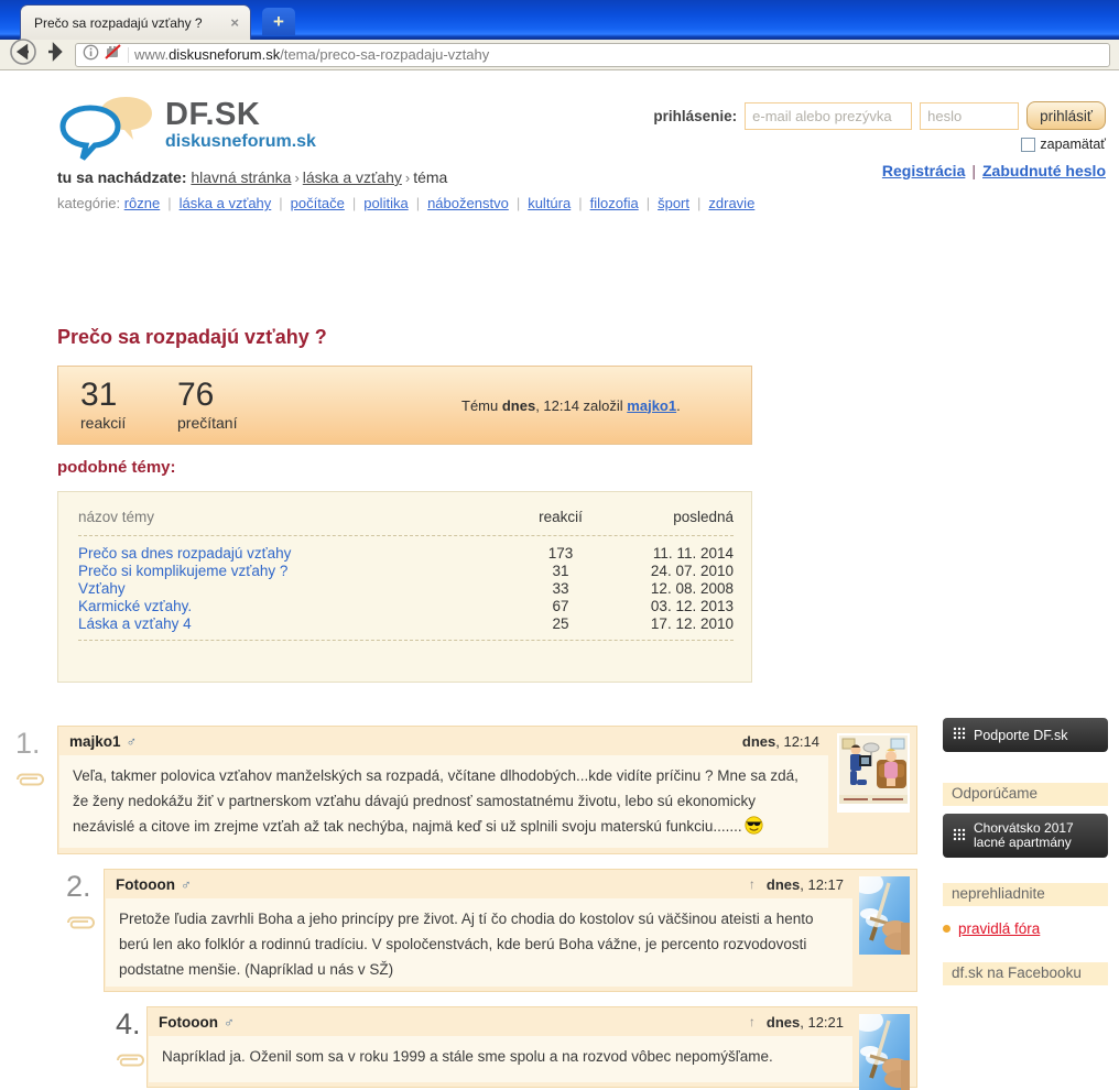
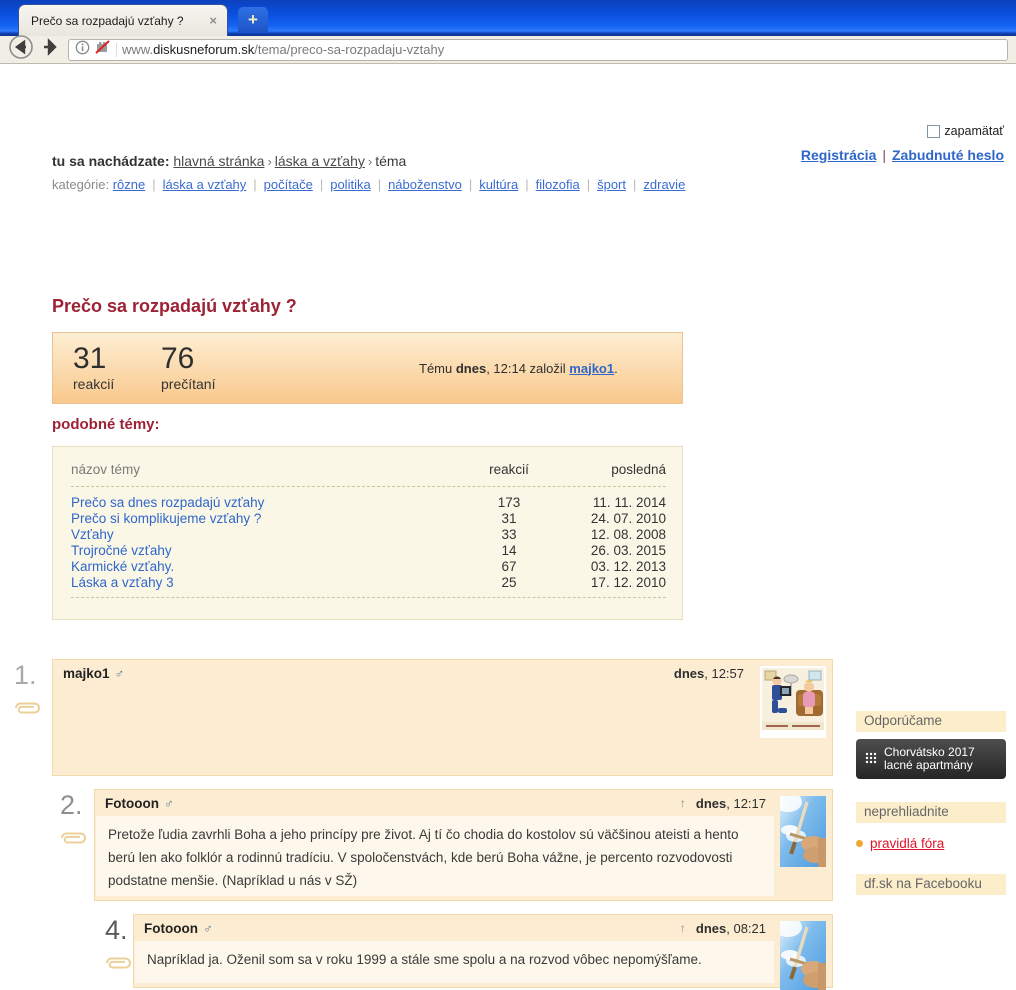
  Prečo sa rozpadajú vzťahy ?
  ×
  +
  www.diskusneforum.sk/tema/preco-sa-rozpadaju-vztahy
- DF.SK
- diskusneforum.sk
- prihlásenie:
- e-mail alebo prezývka
- heslo
- prihlásiť
  zapamätať
  Registrácia | Zabudnuté heslo
  tu sa nachádzate: hlavná stránka › láska a vzťahy › téma
  kategórie: rôzne | láska a vzťahy | počítače | politika | náboženstvo | kultúra | filozofia | šport | zdravie
  Prečo sa rozpadajú vzťahy ?
  31
  reakcií
  76
  prečítaní
  Tému dnes, 12:14 založil majko1.
  podobné témy:
  názov témy
  reakcií
  posledná
  Prečo sa dnes rozpadajú vzťahy
  173
  11. 11. 2014
  Prečo si komplikujeme vzťahy ?
  31
  24. 07. 2010
  Vzťahy
  33
  12. 08. 2008
+ Trojročné vzťahy
+ 14
+ 26. 03. 2015
  Karmické vzťahy.
  67
  03. 12. 2013
- Láska a vzťahy 4
+ Láska a vzťahy 3
  25
  17. 12. 2010
  1.
  majko1 ♂
- dnes, 12:14
+ dnes, 12:57
- Veľa, takmer polovica vzťahov manželských sa rozpadá, včítane dlhodobých...kde vidíte príčinu ? Mne sa zdá, že ženy nedokážu žiť v partnerskom vzťahu dávajú prednosť samostatnému životu, lebo sú ekonomicky nezávislé a citove im zrejme vzťah až tak nechýba, najmä keď si už splnili svoju materskú funkciu.......
  2.
  Fotooon ♂
  ↑
  dnes, 12:17
  Pretože ľudia zavrhli Boha a jeho princípy pre život. Aj tí čo chodia do kostolov sú väčšinou ateisti a hento berú len ako folklór a rodinnú tradíciu. V spoločenstvách, kde berú Boha vážne, je percento rozvodovosti podstatne menšie. (Napríklad u nás v SŽ)
  4.
  Fotooon ♂
  ↑
- dnes, 12:21
+ dnes, 08:21
  Napríklad ja. Oženil som sa v roku 1999 a stále sme spolu a na rozvod vôbec nepomýšľame.
- Podporte DF.sk
  Odporúčame
  Chorvátsko 2017
  lacné apartmány
  neprehliadnite
  pravidlá fóra
  df.sk na Facebooku
